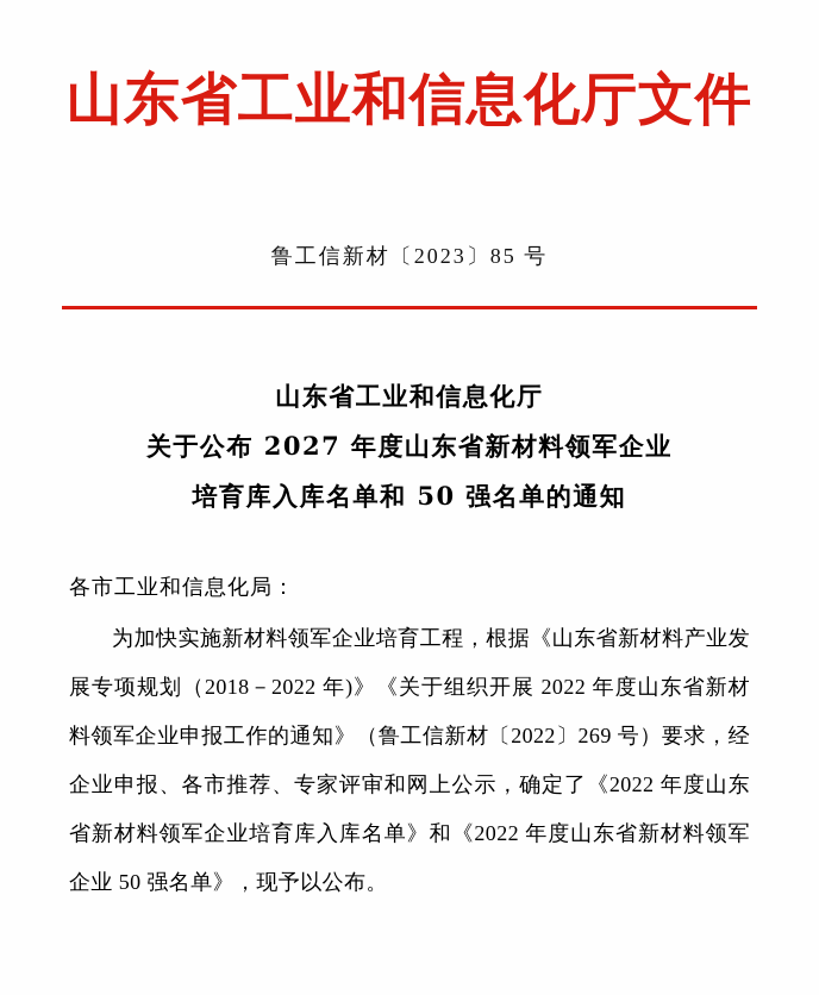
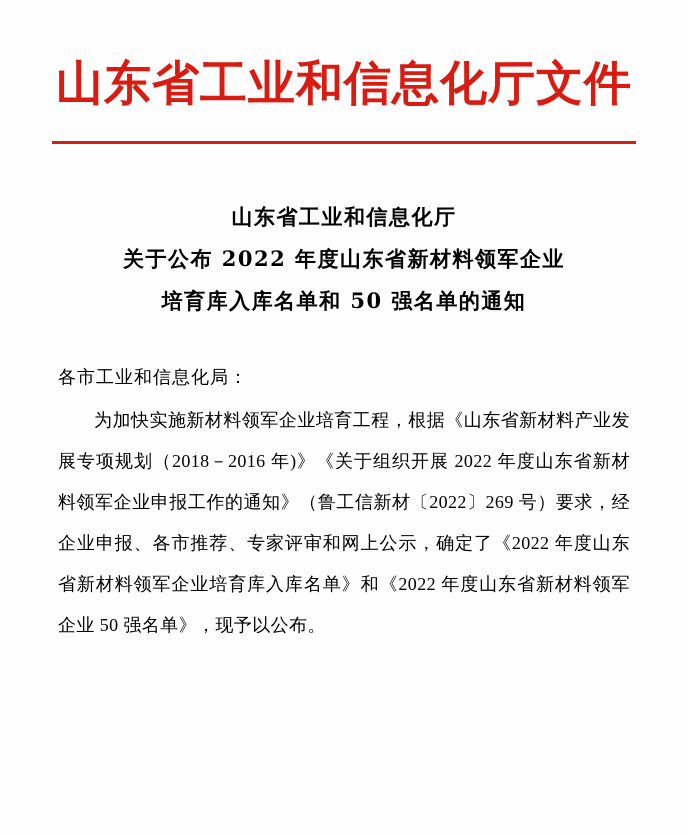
  山东省工业和信息化厅文件
- 鲁工信新材〔2023〕85 号
  山东省工业和信息化厅
- 关于公布 2027 年度山东省新材料领军企业
+ 关于公布 2022 年度山东省新材料领军企业
  培育库入库名单和 50 强名单的通知
  各市工业和信息化局：
- 为加快实施新材料领军企业培育工程，根据《山东省新材料产业发展专项规划（2018－2022 年)》《关于组织开展 2022 年度山东省新材料领军企业申报工作的通知》（鲁工信新材〔2022〕269 号）要求，经企业申报、各市推荐、专家评审和网上公示，确定了《2022 年度山东省新材料领军企业培育库入库名单》和《2022 年度山东省新材料领军企业 50 强名单》，现予以公布。
+ 为加快实施新材料领军企业培育工程，根据《山东省新材料产业发展专项规划（2018－2016 年)》《关于组织开展 2022 年度山东省新材料领军企业申报工作的通知》（鲁工信新材〔2022〕269 号）要求，经企业申报、各市推荐、专家评审和网上公示，确定了《2022 年度山东省新材料领军企业培育库入库名单》和《2022 年度山东省新材料领军企业 50 强名单》，现予以公布。
